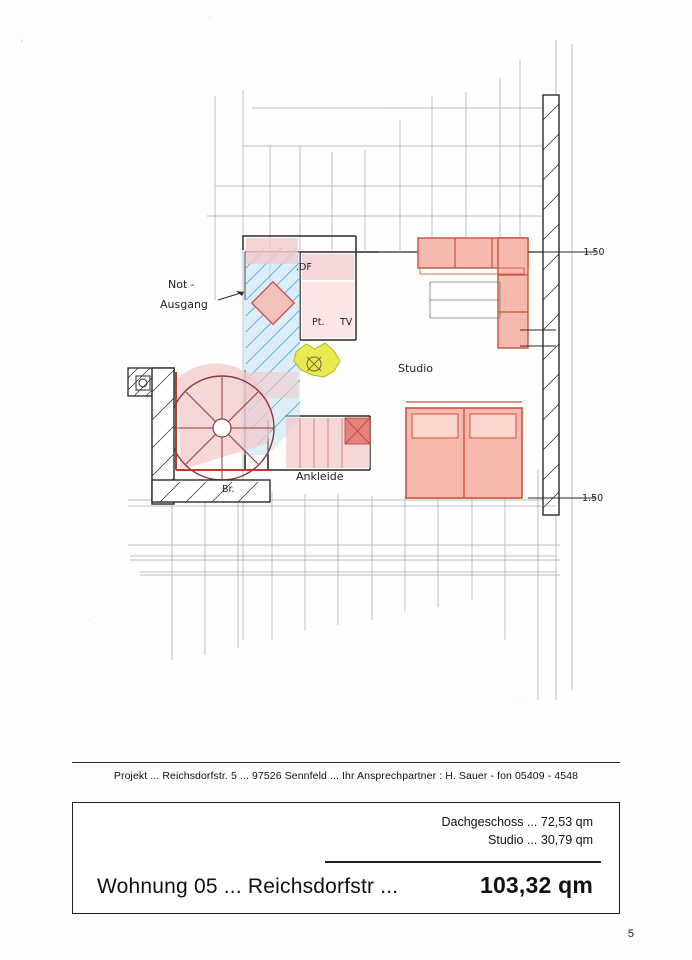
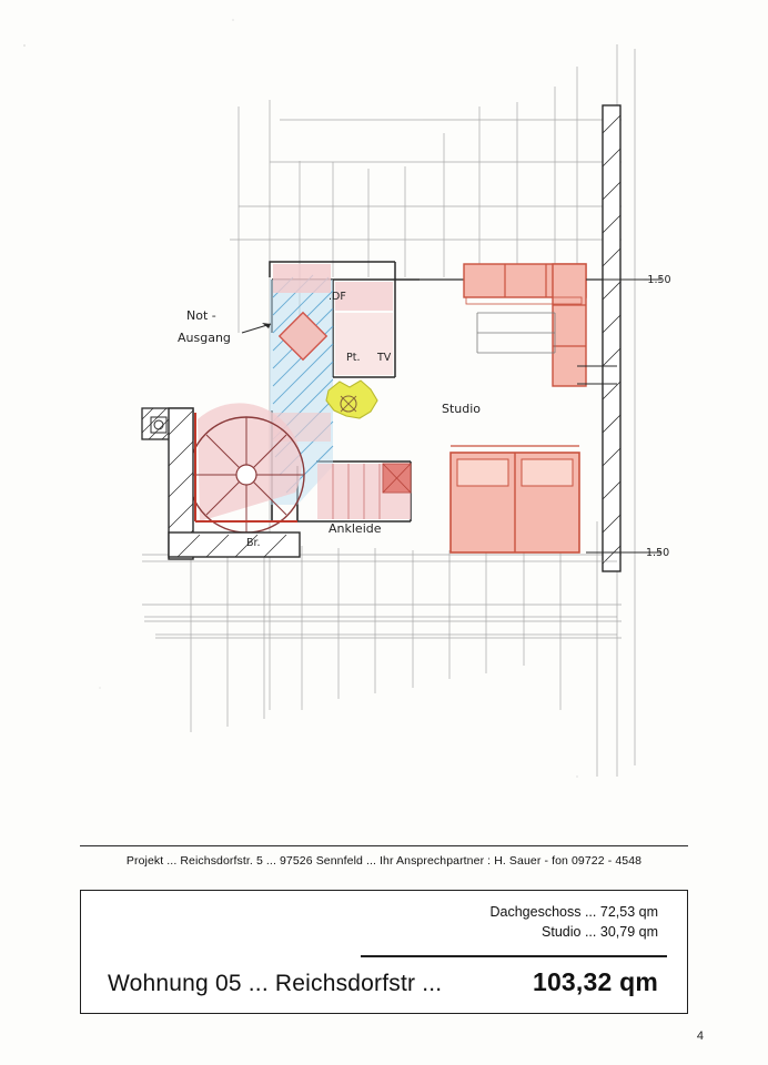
  Not -
  Ausgang
  .DF
  Pt.
  TV
  Studio
  Ankleide
  Br.
  -1.50
  1.50
- Projekt ... Reichsdorfstr. 5 ... 97526 Sennfeld ... Ihr Ansprechpartner : H. Sauer - fon 05409 - 4548
+ Projekt ... Reichsdorfstr. 5 ... 97526 Sennfeld ... Ihr Ansprechpartner : H. Sauer - fon 09722 - 4548
  Dachgeschoss ... 72,53 qm
  Studio ... 30,79 qm
  Wohnung 05 ... Reichsdorfstr ...
  103,32 qm
- 5
+ 4
